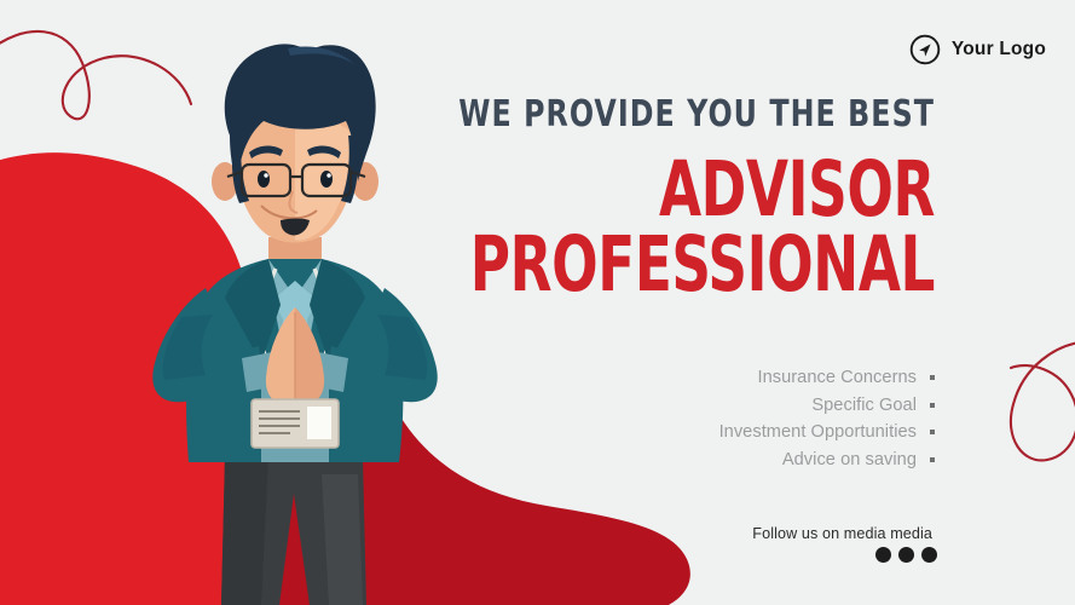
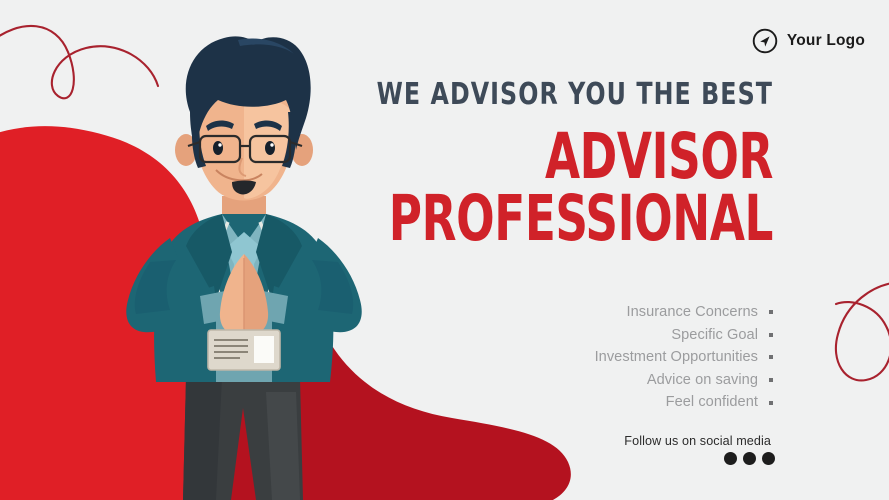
  Your Logo
- WE PROVIDE YOU THE BEST
+ WE ADVISOR YOU THE BEST
  ADVISOR
  PROFESSIONAL
  Insurance Concerns
  Specific Goal
  Investment Opportunities
  Advice on saving
+ Feel confident
- Follow us on media media
+ Follow us on social media
